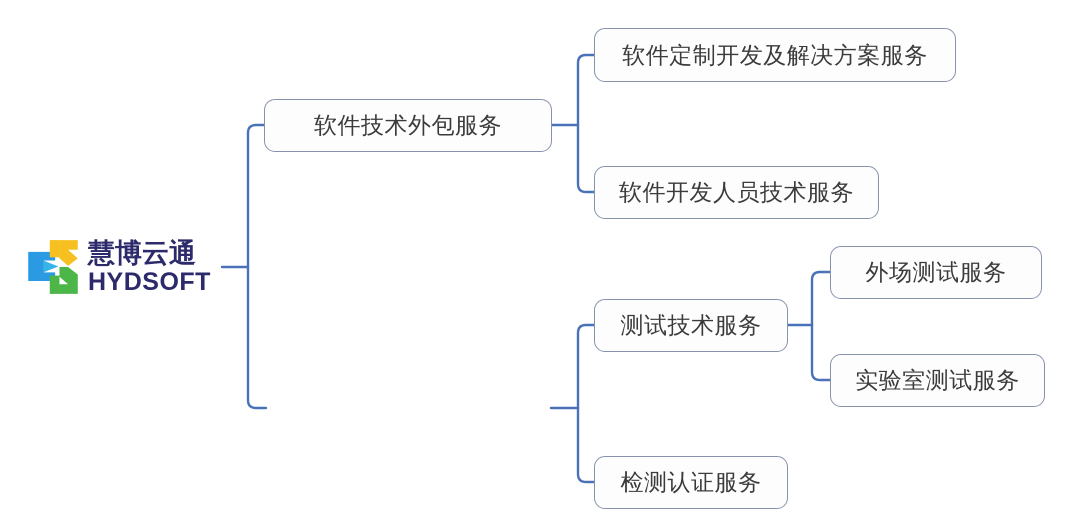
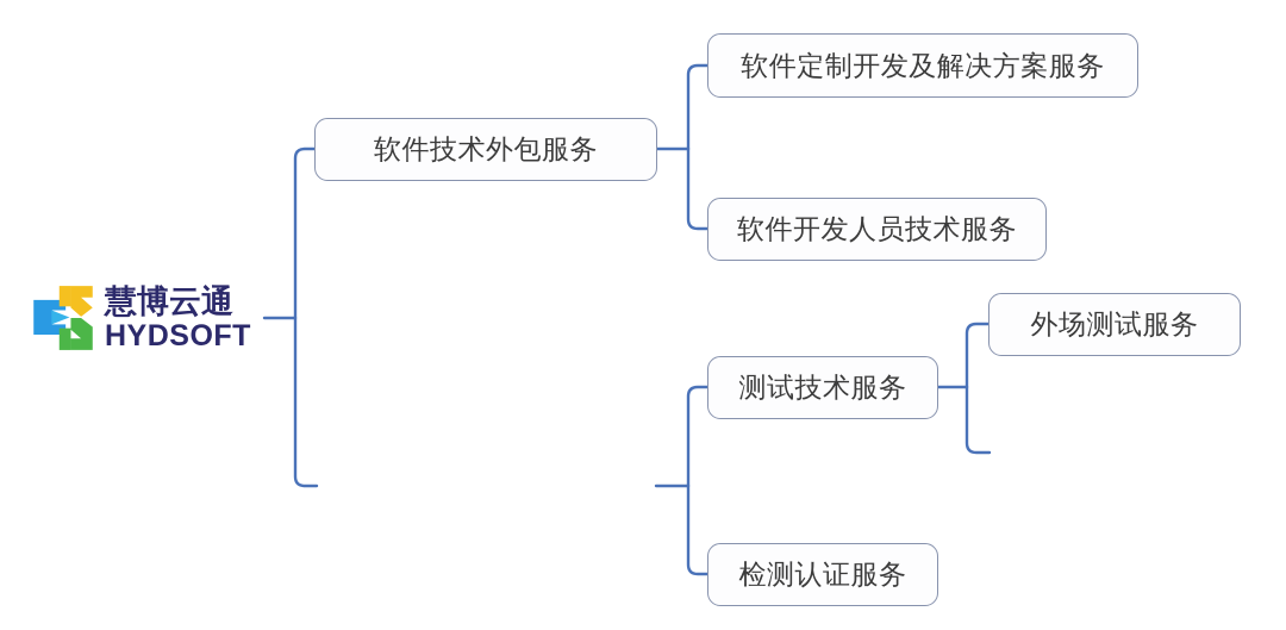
  慧博云通
  HYDSOFT
  软件技术外包服务
  软件定制开发及解决方案服务
  软件开发人员技术服务
  测试技术服务
  检测认证服务
  外场测试服务
- 实验室测试服务
